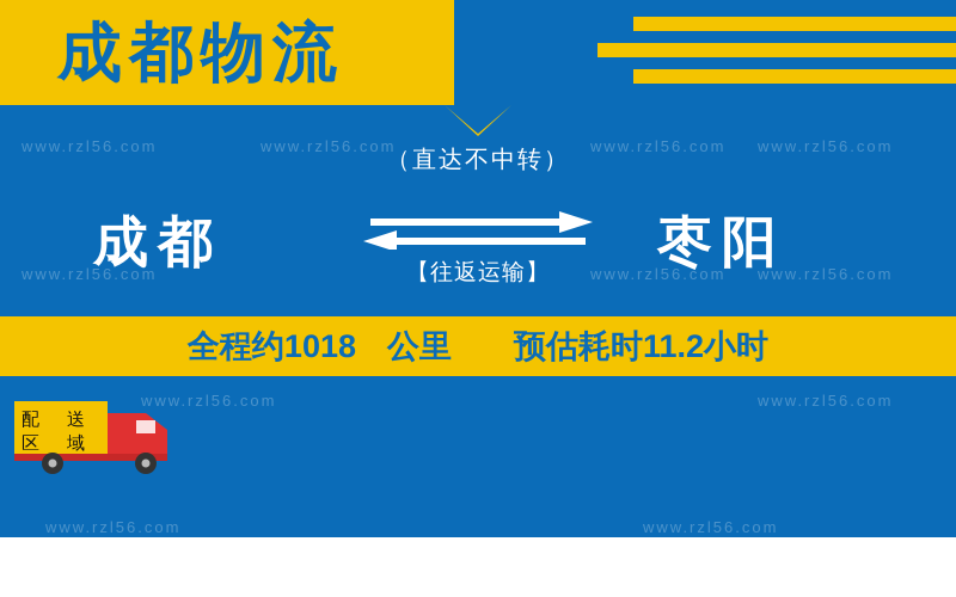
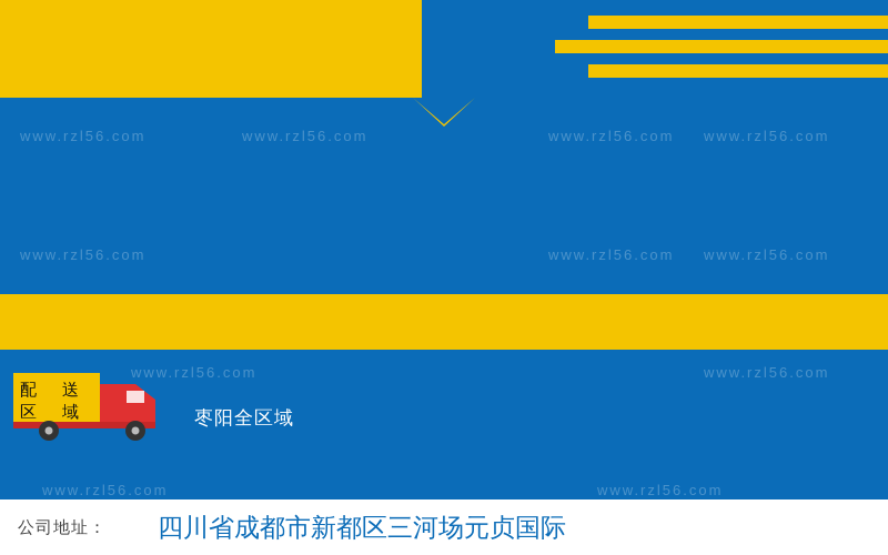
- 成都物流
- 成都
- 枣阳
- （直达不中转）
- 【往返运输】
- 全程约1018 公里 预估耗时11.2小时
  配
  送
  区
  域
+ 枣阳全区域
+ 公司地址：
+ 四川省成都市新都区三河场元贞国际
  www.rzl56.com
  www.rzl56.com
  www.rzl56.com
  www.rzl56.com
  www.rzl56.com
  www.rzl56.com
  www.rzl56.com
  www.rzl56.com
  www.rzl56.com
  www.rzl56.com
  www.rzl56.com
